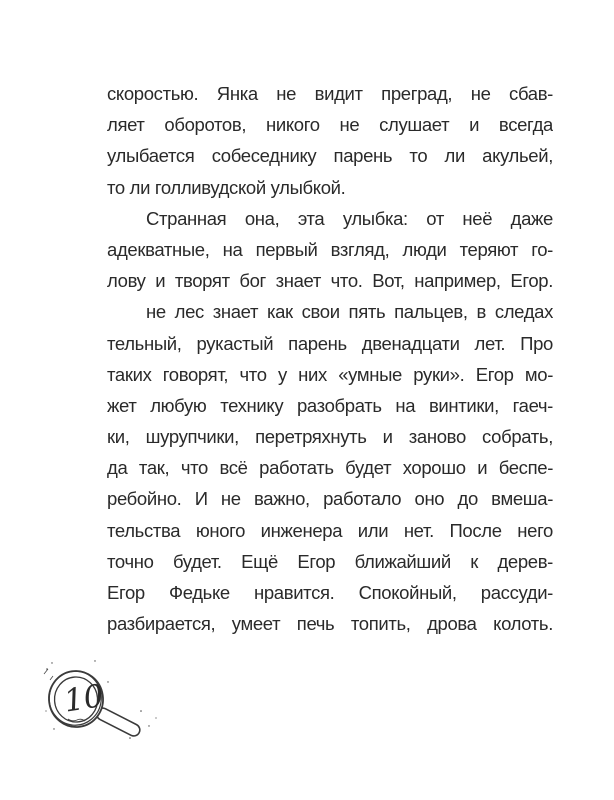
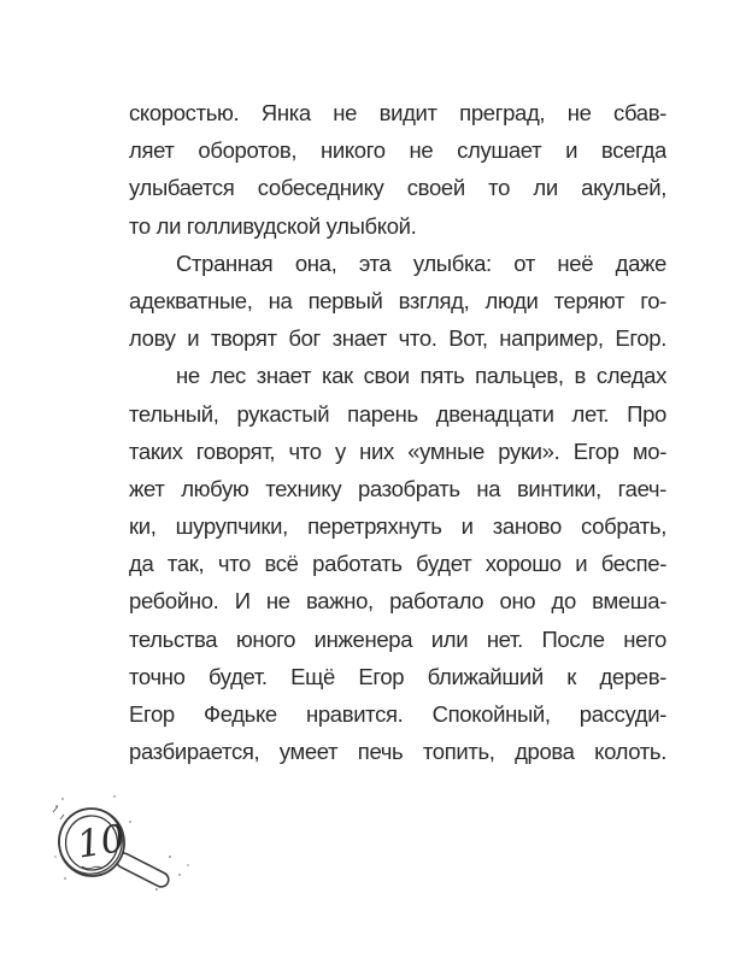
  скоростью. Янка не видит преград, не сбав-
  ляет оборотов, никого не слушает и всегда
- улыбается собеседнику парень то ли акульей,
+ улыбается собеседнику своей то ли акульей,
  то ли голливудской улыбкой.
  Странная она, эта улыбка: от неё даже
  адекватные, на первый взгляд, люди теряют го-
  лову и творят бог знает что. Вот, например, Егор.
  не лес знает как свои пять пальцев, в следах
  тельный, рукастый парень двенадцати лет. Про
  таких говорят, что у них «умные руки». Егор мо-
  жет любую технику разобрать на винтики, гаеч-
  ки, шурупчики, перетряхнуть и заново собрать,
  да так, что всё работать будет хорошо и беспе-
  ребойно. И не важно, работало оно до вмеша-
  тельства юного инженера или нет. После него
  точно будет. Ещё Егор ближайший к дерев-
  Егор Федьке нравится. Спокойный, рассуди-
  разбирается, умеет печь топить, дрова колоть.
